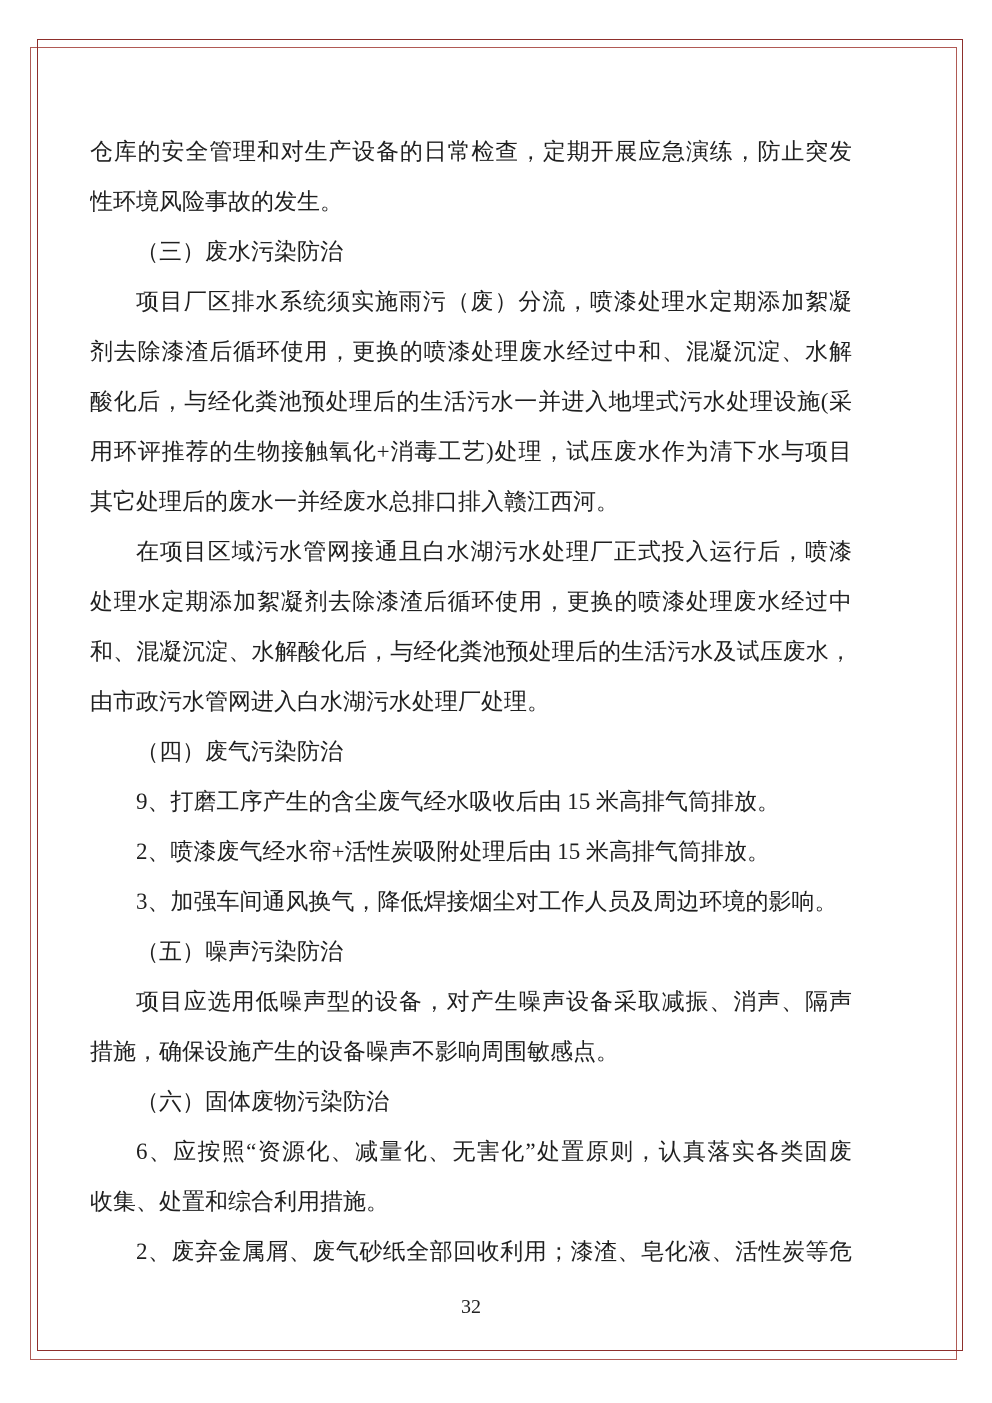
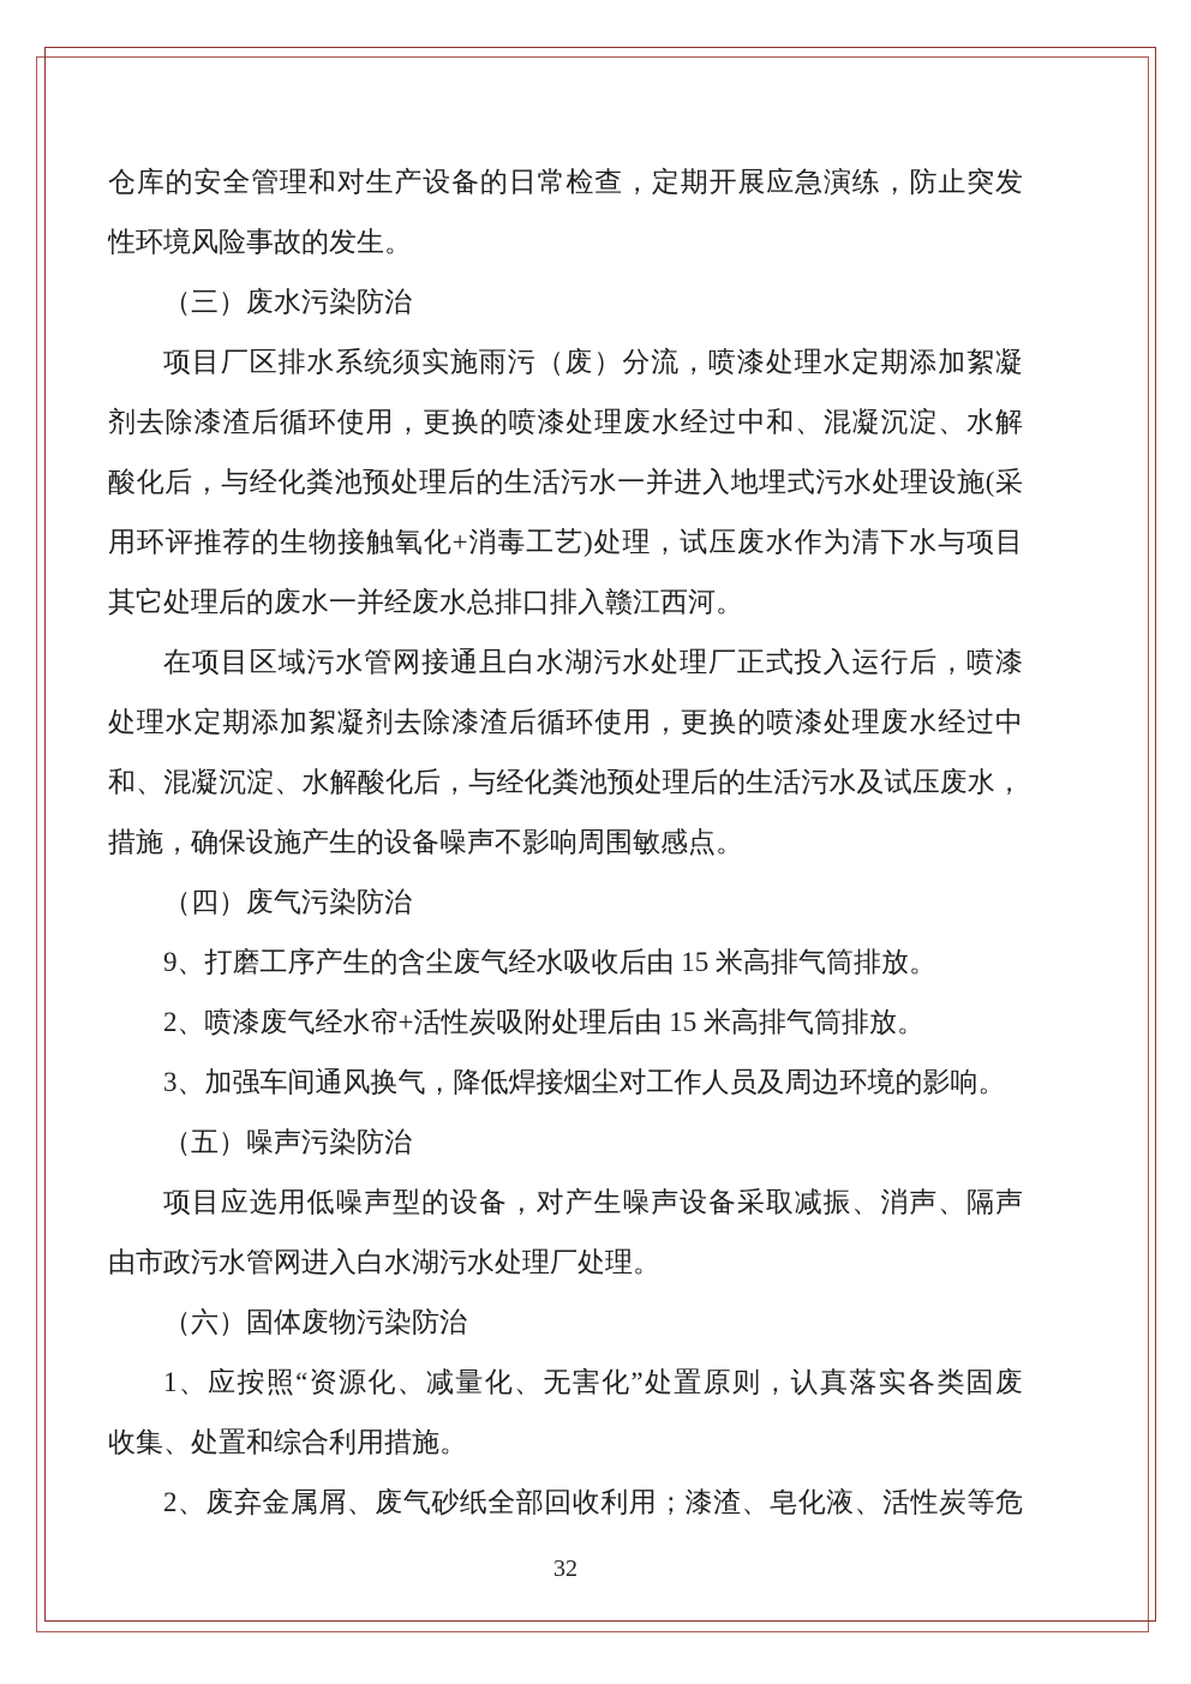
  仓库的安全管理和对生产设备的日常检查，定期开展应急演练，防止突发
  性环境风险事故的发生。
  （三）废水污染防治
  项目厂区排水系统须实施雨污（废）分流，喷漆处理水定期添加絮凝
  剂去除漆渣后循环使用，更换的喷漆处理废水经过中和、混凝沉淀、水解
  酸化后，与经化粪池预处理后的生活污水一并进入地埋式污水处理设施(采
  用环评推荐的生物接触氧化+消毒工艺)处理，试压废水作为清下水与项目
  其它处理后的废水一并经废水总排口排入赣江西河。
  在项目区域污水管网接通且白水湖污水处理厂正式投入运行后，喷漆
  处理水定期添加絮凝剂去除漆渣后循环使用，更换的喷漆处理废水经过中
  和、混凝沉淀、水解酸化后，与经化粪池预处理后的生活污水及试压废水，
- 由市政污水管网进入白水湖污水处理厂处理。
+ 措施，确保设施产生的设备噪声不影响周围敏感点。
  （四）废气污染防治
  9、打磨工序产生的含尘废气经水吸收后由 15 米高排气筒排放。
  2、喷漆废气经水帘+活性炭吸附处理后由 15 米高排气筒排放。
  3、加强车间通风换气，降低焊接烟尘对工作人员及周边环境的影响。
  （五）噪声污染防治
  项目应选用低噪声型的设备，对产生噪声设备采取减振、消声、隔声
- 措施，确保设施产生的设备噪声不影响周围敏感点。
+ 由市政污水管网进入白水湖污水处理厂处理。
  （六）固体废物污染防治
- 6、应按照“资源化、减量化、无害化”处置原则，认真落实各类固废
+ 1、应按照“资源化、减量化、无害化”处置原则，认真落实各类固废
  收集、处置和综合利用措施。
  2、废弃金属屑、废气砂纸全部回收利用；漆渣、皂化液、活性炭等危
  32
